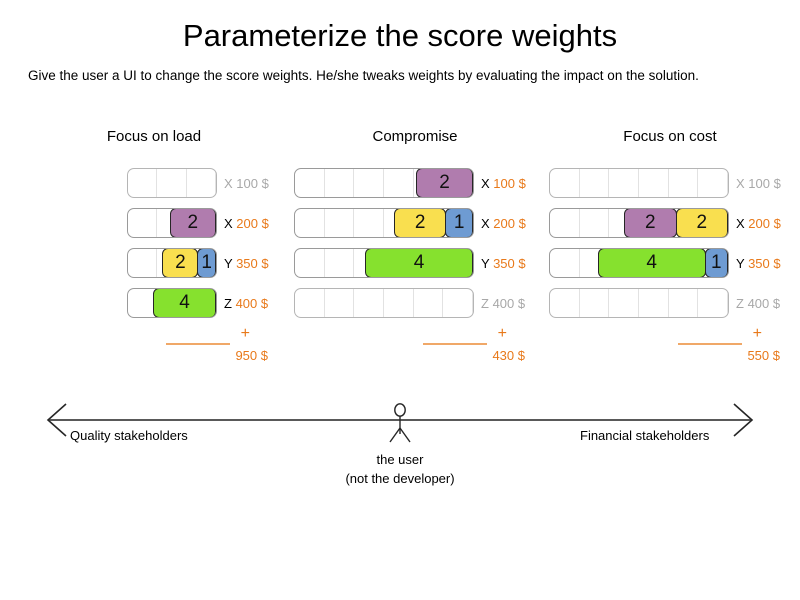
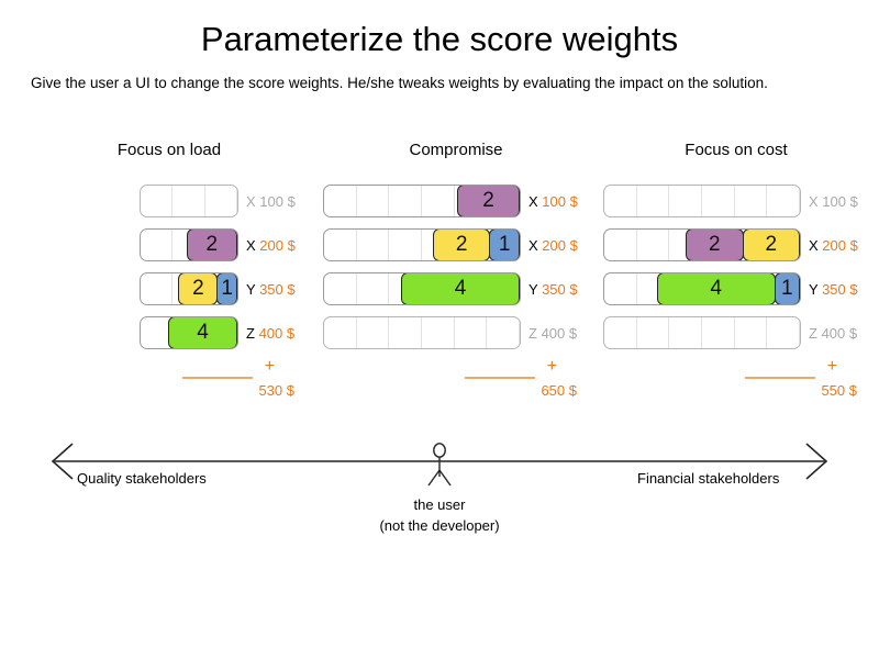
  Parameterize the score weights
  Give the user a UI to change the score weights. He/she tweaks weights by evaluating the impact on the solution.
  Focus on load
  X 100 $
  2
  X 200 $
  2
  1
  Y 350 $
  4
  Z 400 $
  +
- 950 $
+ 530 $
  Compromise
  2
  X 100 $
  2
  1
  X 200 $
  4
  Y 350 $
  Z 400 $
  +
- 430 $
+ 650 $
  Focus on cost
  X 100 $
  2
  2
  X 200 $
  4
  1
  Y 350 $
  Z 400 $
  +
  550 $
  Quality stakeholders
  Financial stakeholders
  the user
  (not the developer)
